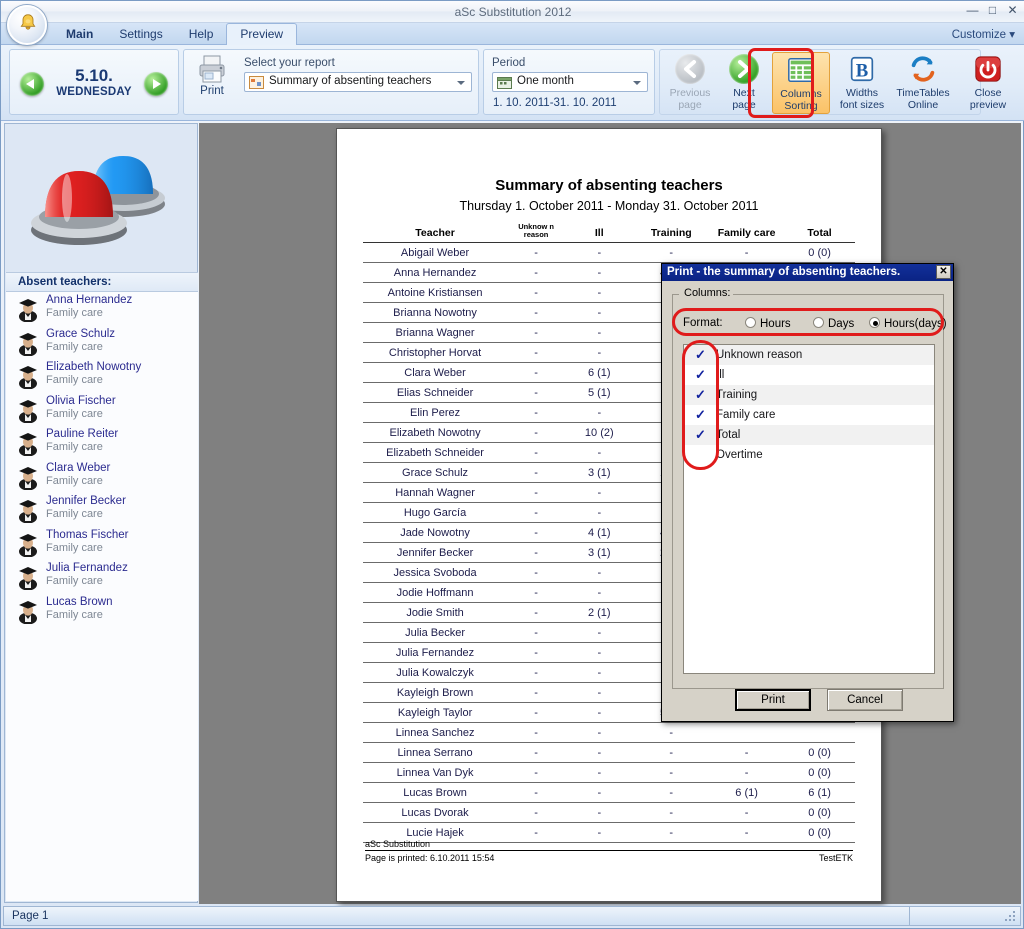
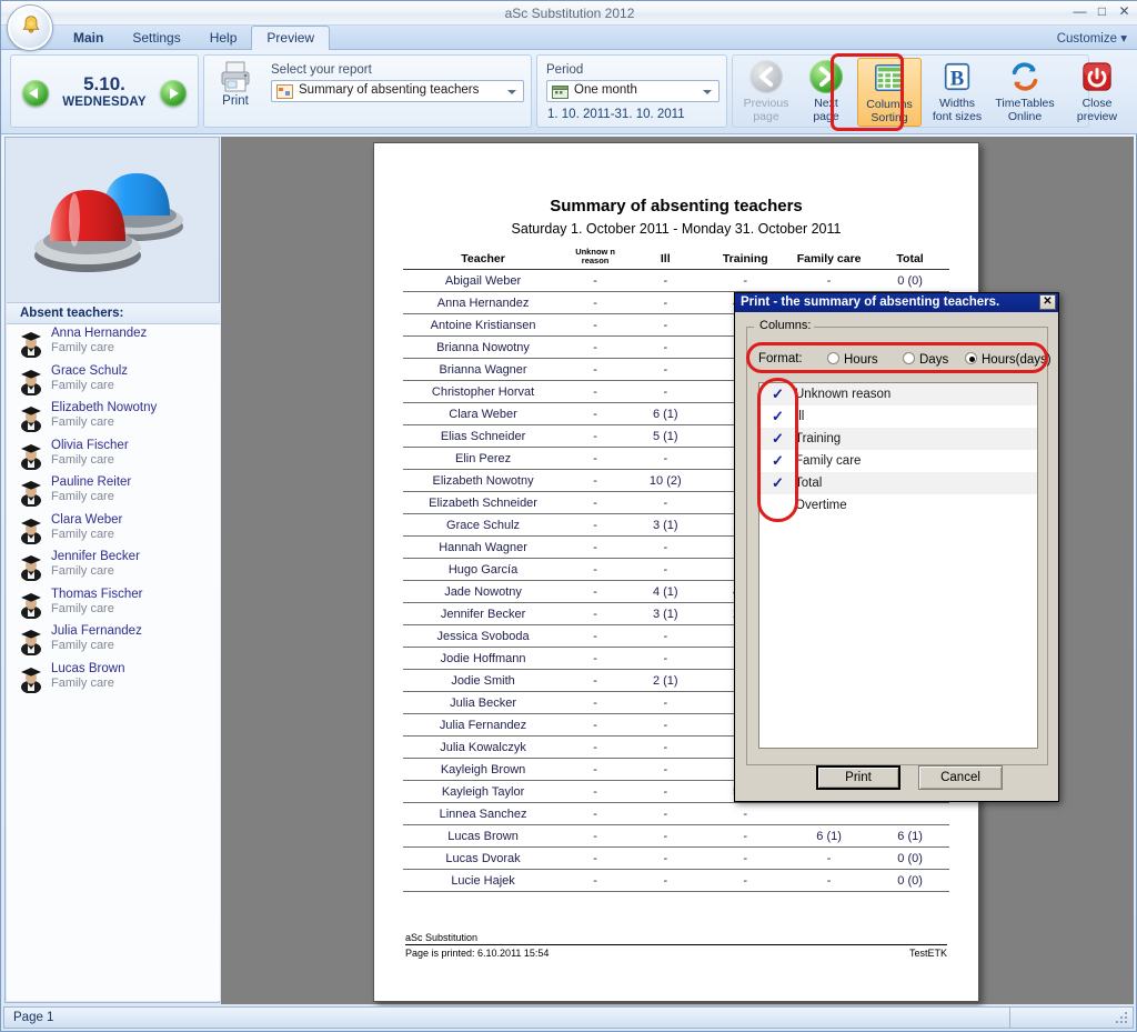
  aSc Substitution 2012
  —
  □
  ✕
  Main
  Settings
  Help
  Preview
  Customize ▾
  5.10.
  WEDNESDAY
  Print
  Select your report
  Summary of absenting teachers
  Period
  One month
  1. 10. 2011-31. 10. 2011
  Previous
  page
  Next
  page
  Columns
  Sorting
  B
  Widths
  font sizes
  TimeTables
  Online
  Close
  preview
  Absent teachers:
  Anna Hernandez
  Family care
  Grace Schulz
  Family care
  Elizabeth Nowotny
  Family care
  Olivia Fischer
  Family care
  Pauline Reiter
  Family care
  Clara Weber
  Family care
  Jennifer Becker
  Family care
  Thomas Fischer
  Family care
  Julia Fernandez
  Family care
  Lucas Brown
  Family care
  Summary of absenting teachers
- Thursday 1. October 2011 - Monday 31. October 2011
+ Saturday 1. October 2011 - Monday 31. October 2011
  Teacher	Unknow n reason	Ill	Training	Family care	Total
  Abigail Weber	-	-	-	-	0 (0)
  Antoine Kristiansen	-	-
  Brianna Nowotny	-	-
  Brianna Wagner	-	-
  Christopher Horvat	-	-
  Clara Weber	-	6 (1)
  Elias Schneider	-	5 (1)
  Elin Perez	-	-
  Elizabeth Nowotny	-	10 (2)
  Elizabeth Schneider	-	-
  Grace Schulz	-	3 (1)
  Hannah Wagner	-	-
  Hugo García	-	-
  Jade Nowotny	-	4 (1)
  Jennifer Becker	-	3 (1)
  Jessica Svoboda	-	-
  Jodie Hoffmann	-	-
  Jodie Smith	-	2 (1)
  Julia Becker	-	-
  Julia Fernandez	-	-
  Julia Kowalczyk	-	-
  Kayleigh Brown	-	-
  Kayleigh Taylor	-	-
  Linnea Sanchez	-	-	-
- Linnea Serrano	-	-	-	-	0 (0)
- Linnea Van Dyk	-	-	-	-	0 (0)
  Lucas Brown	-	-	-	6 (1)	6 (1)
  Lucas Dvorak	-	-	-	-	0 (0)
  Lucie Hajek	-	-	-	-	0 (0)
  aSc Substitution
  Page is printed: 6.10.2011 15:54
  TestETK
  Print - the summary of absenting teachers.
  ✕
  Columns:
  Format:
  Hours
  Days
  Hours(days)
  ✓
  Unknown reason
  ✓
  Ill
  ✓
  Training
  ✓
  Family care
  ✓
  Total
  Overtime
  Print
  Cancel
  Page 1
